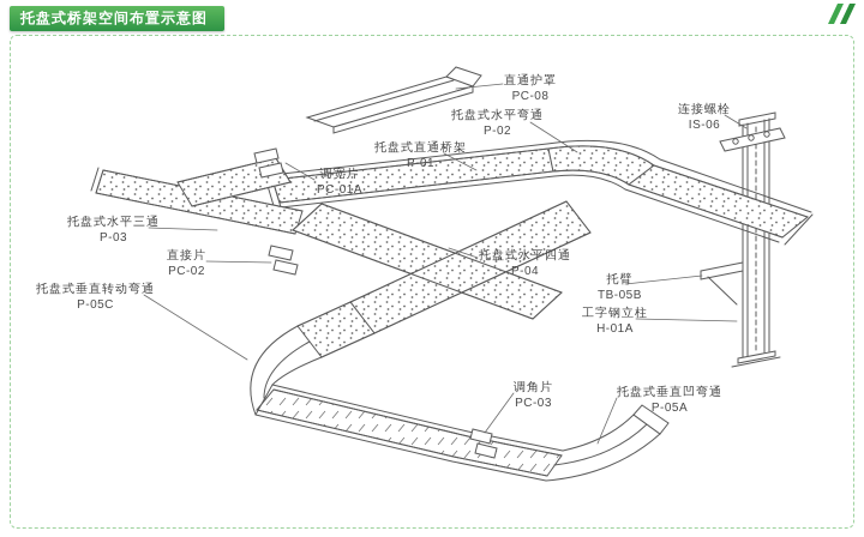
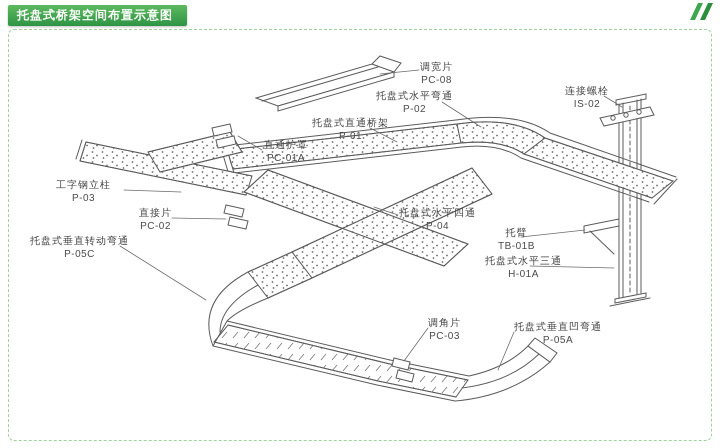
  托盘式桥架空间布置示意图
- 直通护罩
+ 调宽片
  PC-08
  托盘式水平弯通
  P-02
  托盘式直通桥架
  P-01
  连接螺栓
- IS-06
+ IS-02
- 调宽片
+ 直通护罩
  PC-01A
- 托盘式水平三通
+ 工字钢立柱
  P-03
  直接片
  PC-02
  托盘式水平四通
  P-04
  托臂
- TB-05B
+ TB-01B
- 工字钢立柱
+ 托盘式水平三通
  H-01A
  托盘式垂直转动弯通
  P-05C
  调角片
  PC-03
  托盘式垂直凹弯通
  P-05A
